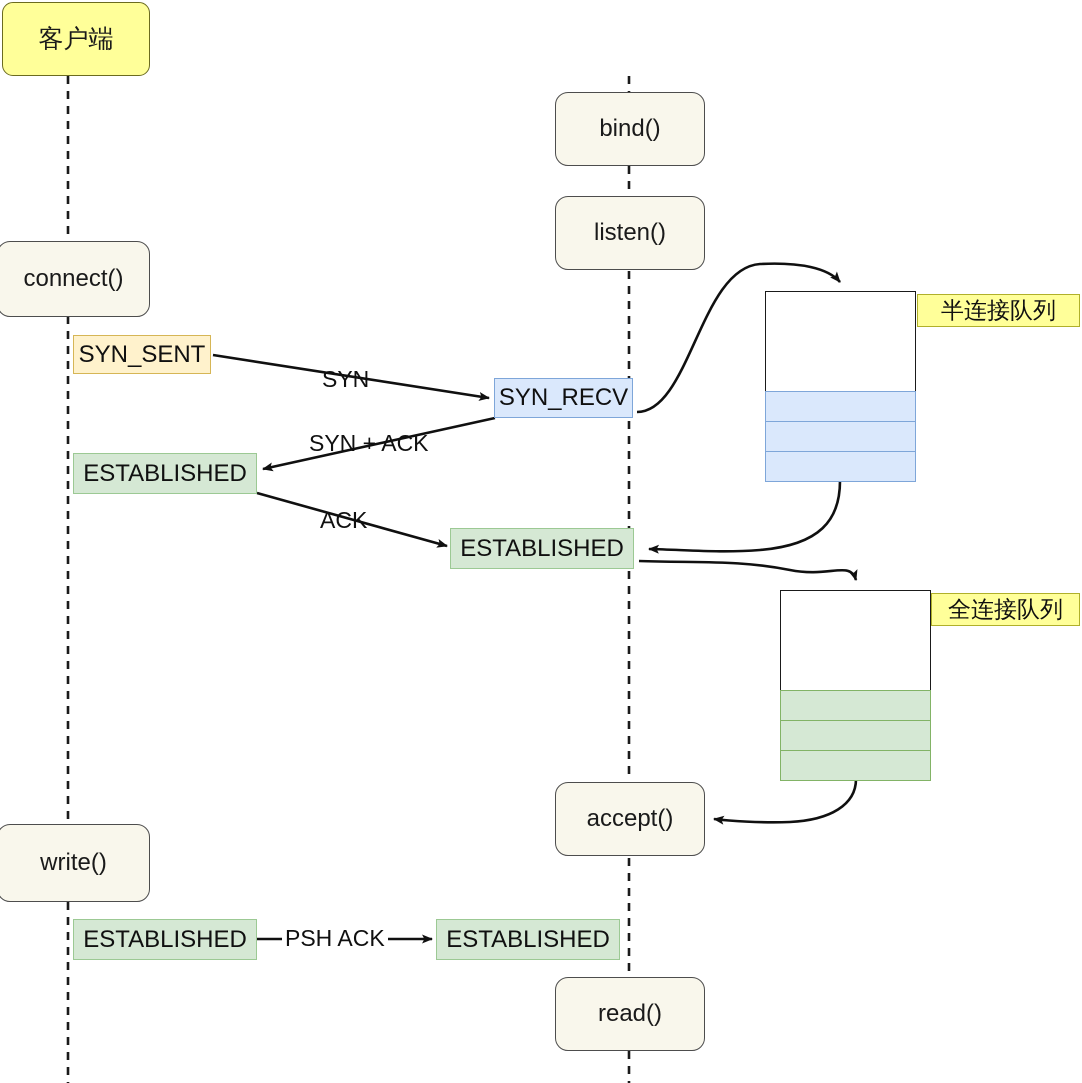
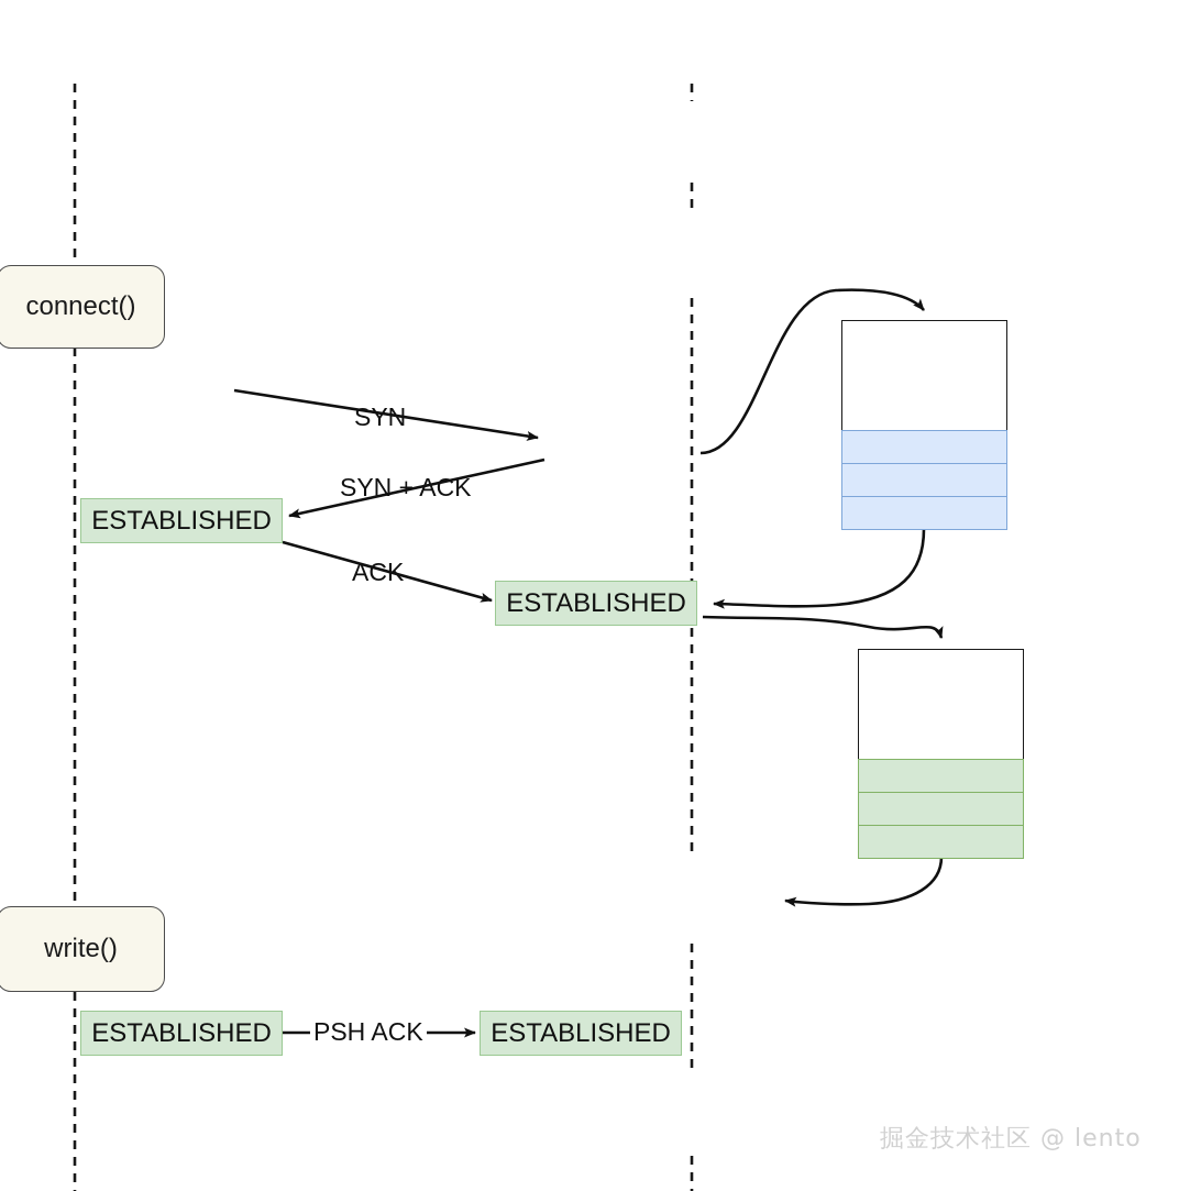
- 客户端
- bind()
- listen()
- accept()
- read()
  connect()
  write()
- SYN_SENT
- SYN_RECV
  ESTABLISHED
  ESTABLISHED
  ESTABLISHED
  ESTABLISHED
- 半连接队列
- 全连接队列
  SYN
  SYN + ACK
  ACK
  PSH ACK
+ 掘金技术社区 @ lento
